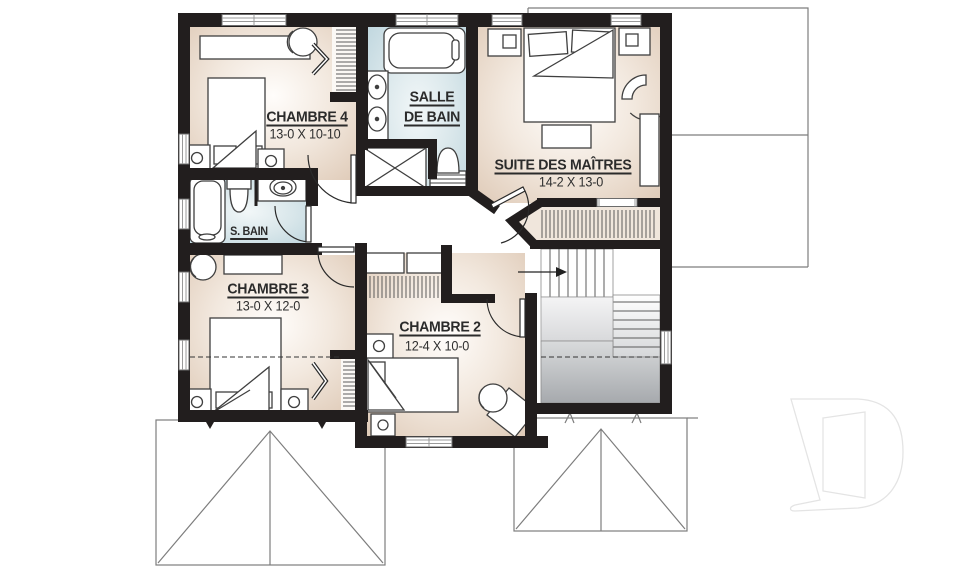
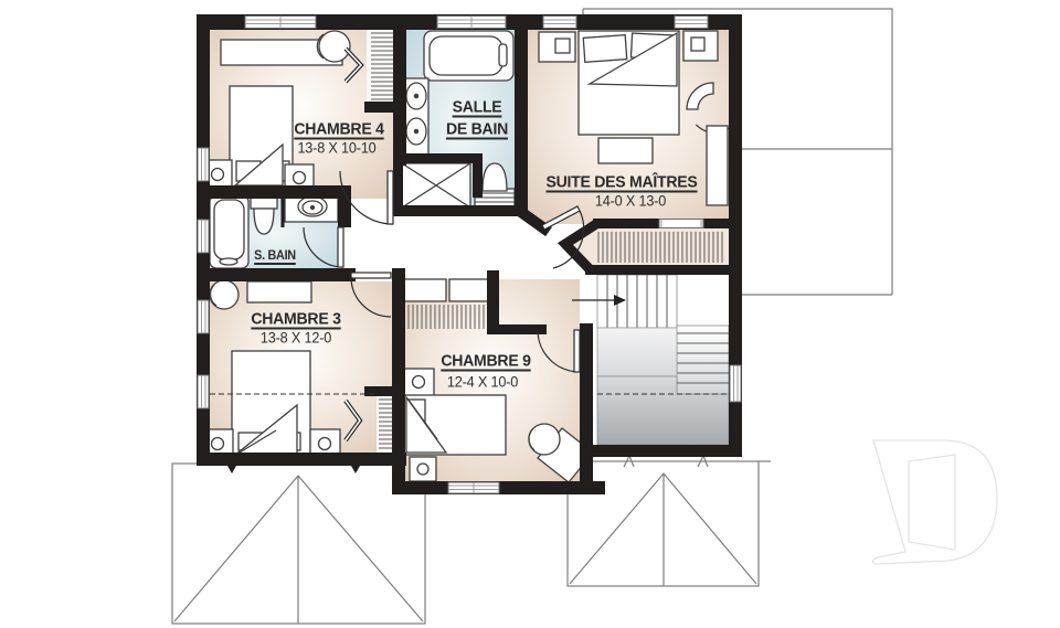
  CHAMBRE 4
- 13-0 X 10-10
+ 13-8 X 10-10
  SALLE
  DE BAIN
  SUITE DES MAÎTRES
- 14-2 X 13-0
+ 14-0 X 13-0
  S. BAIN
  CHAMBRE 3
- 13-0 X 12-0
+ 13-8 X 12-0
- CHAMBRE 2
+ CHAMBRE 9
  12-4 X 10-0
